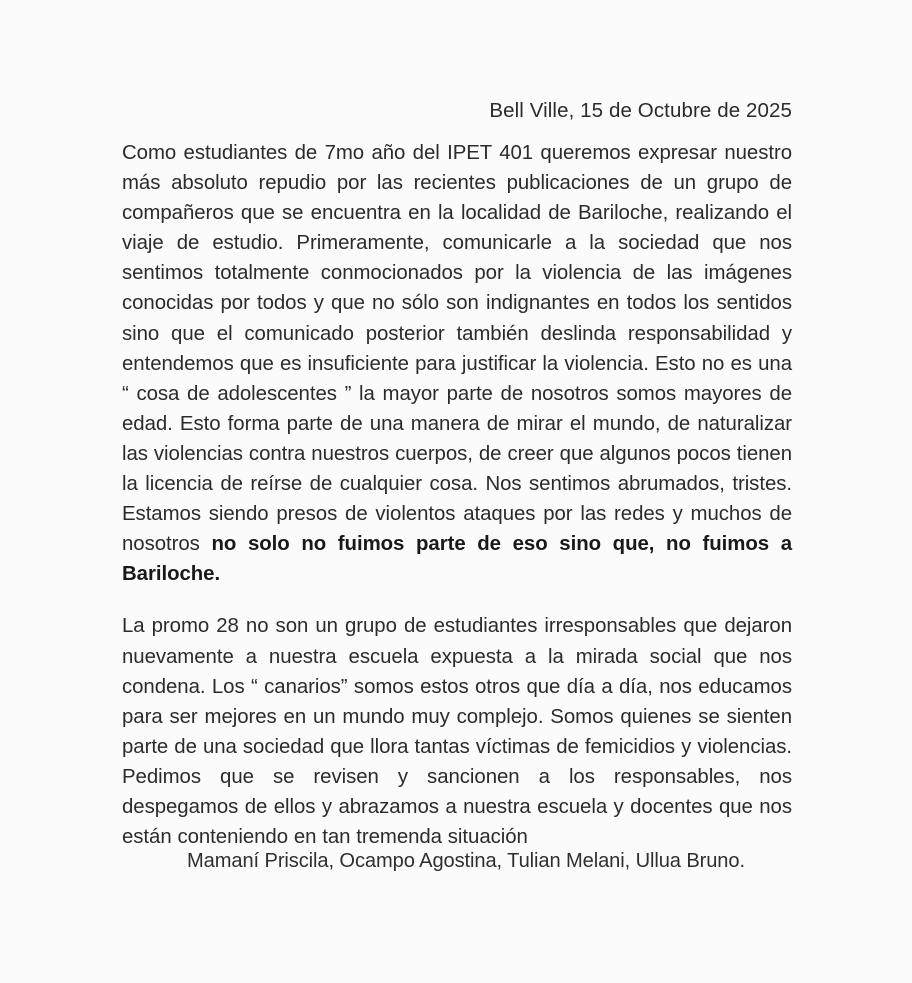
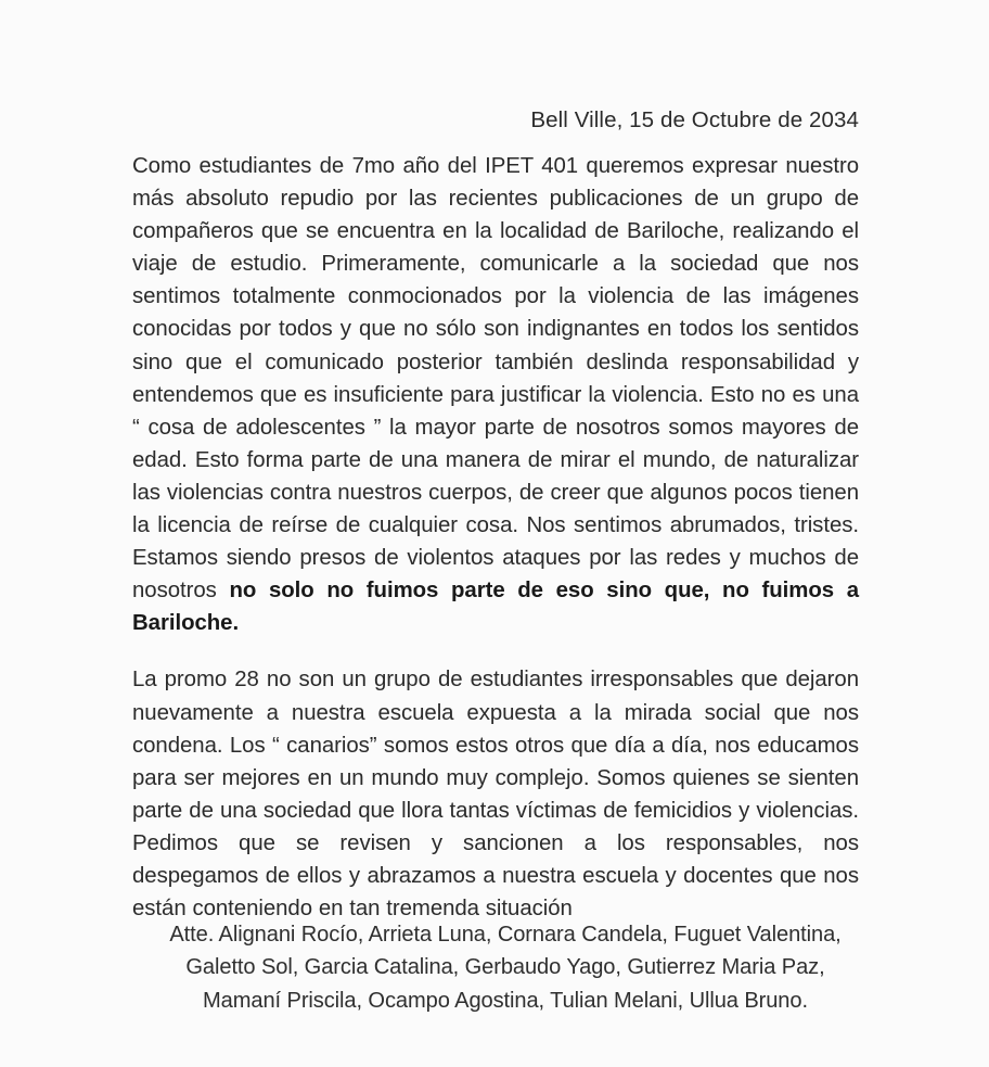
- Bell Ville, 15 de Octubre de 2025
+ Bell Ville, 15 de Octubre de 2034
  Como estudiantes de 7mo año del IPET 401 queremos expresar nuestro más absoluto repudio por las recientes publicaciones de un grupo de compañeros que se encuentra en la localidad de Bariloche, realizando el viaje de estudio. Primeramente, comunicarle a la sociedad que nos sentimos totalmente conmocionados por la violencia de las imágenes conocidas por todos y que no sólo son indignantes en todos los sentidos sino que el comunicado posterior también deslinda responsabilidad y entendemos que es insuficiente para justificar la violencia. Esto no es una “ cosa de adolescentes ” la mayor parte de nosotros somos mayores de edad. Esto forma parte de una manera de mirar el mundo, de naturalizar las violencias contra nuestros cuerpos, de creer que algunos pocos tienen la licencia de reírse de cualquier cosa. Nos sentimos abrumados, tristes. Estamos siendo presos de violentos ataques por las redes y muchos de nosotros no solo no fuimos parte de eso sino que, no fuimos a Bariloche.
  La promo 28 no son un grupo de estudiantes irresponsables que dejaron nuevamente a nuestra escuela expuesta a la mirada social que nos condena. Los “ canarios” somos estos otros que día a día, nos educamos para ser mejores en un mundo muy complejo. Somos quienes se sienten parte de una sociedad que llora tantas víctimas de femicidios y violencias. Pedimos que se revisen y sancionen a los responsables, nos despegamos de ellos y abrazamos a nuestra escuela y docentes que nos están conteniendo en tan tremenda situación
+ Atte. Alignani Rocío, Arrieta Luna, Cornara Candela, Fuguet Valentina,
+ Galetto Sol, Garcia Catalina, Gerbaudo Yago, Gutierrez Maria Paz,
  Mamaní Priscila, Ocampo Agostina, Tulian Melani, Ullua Bruno.
